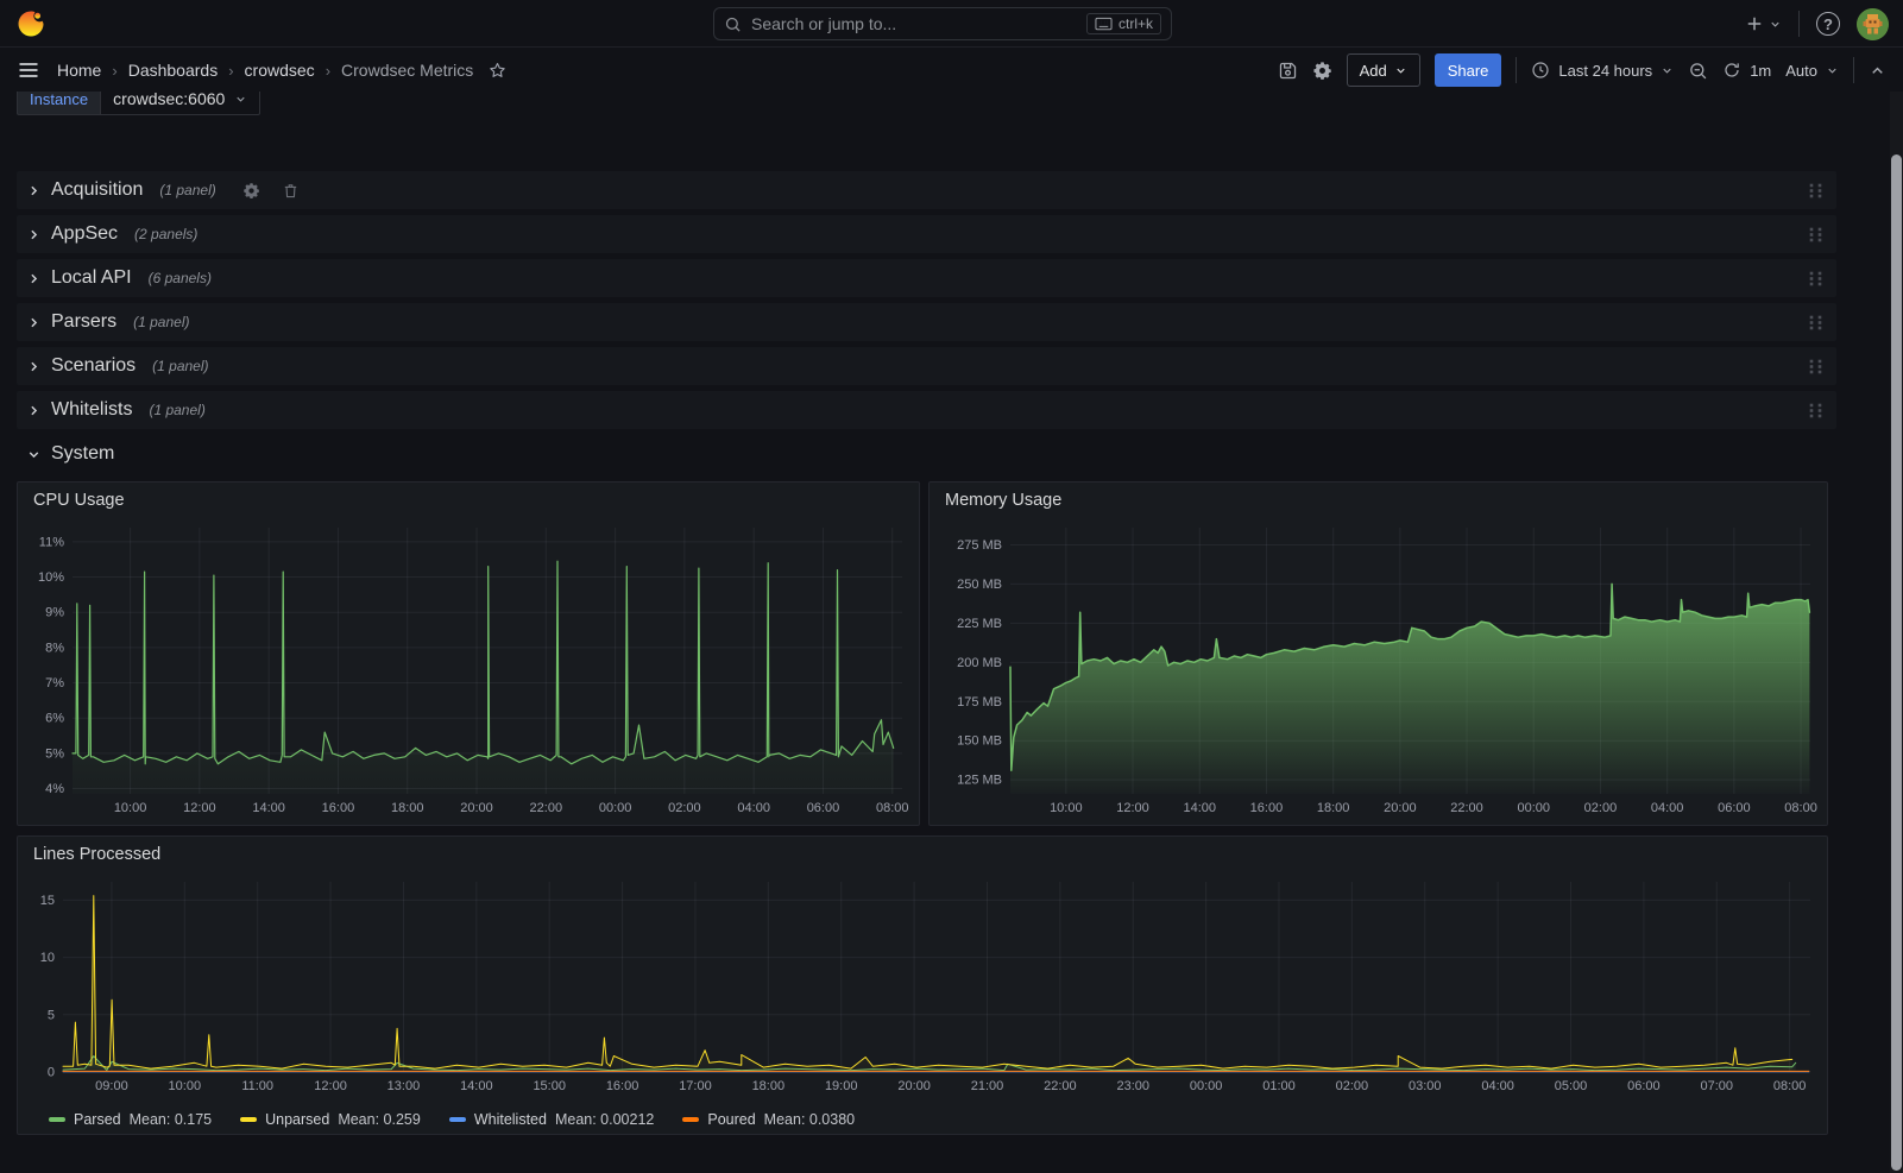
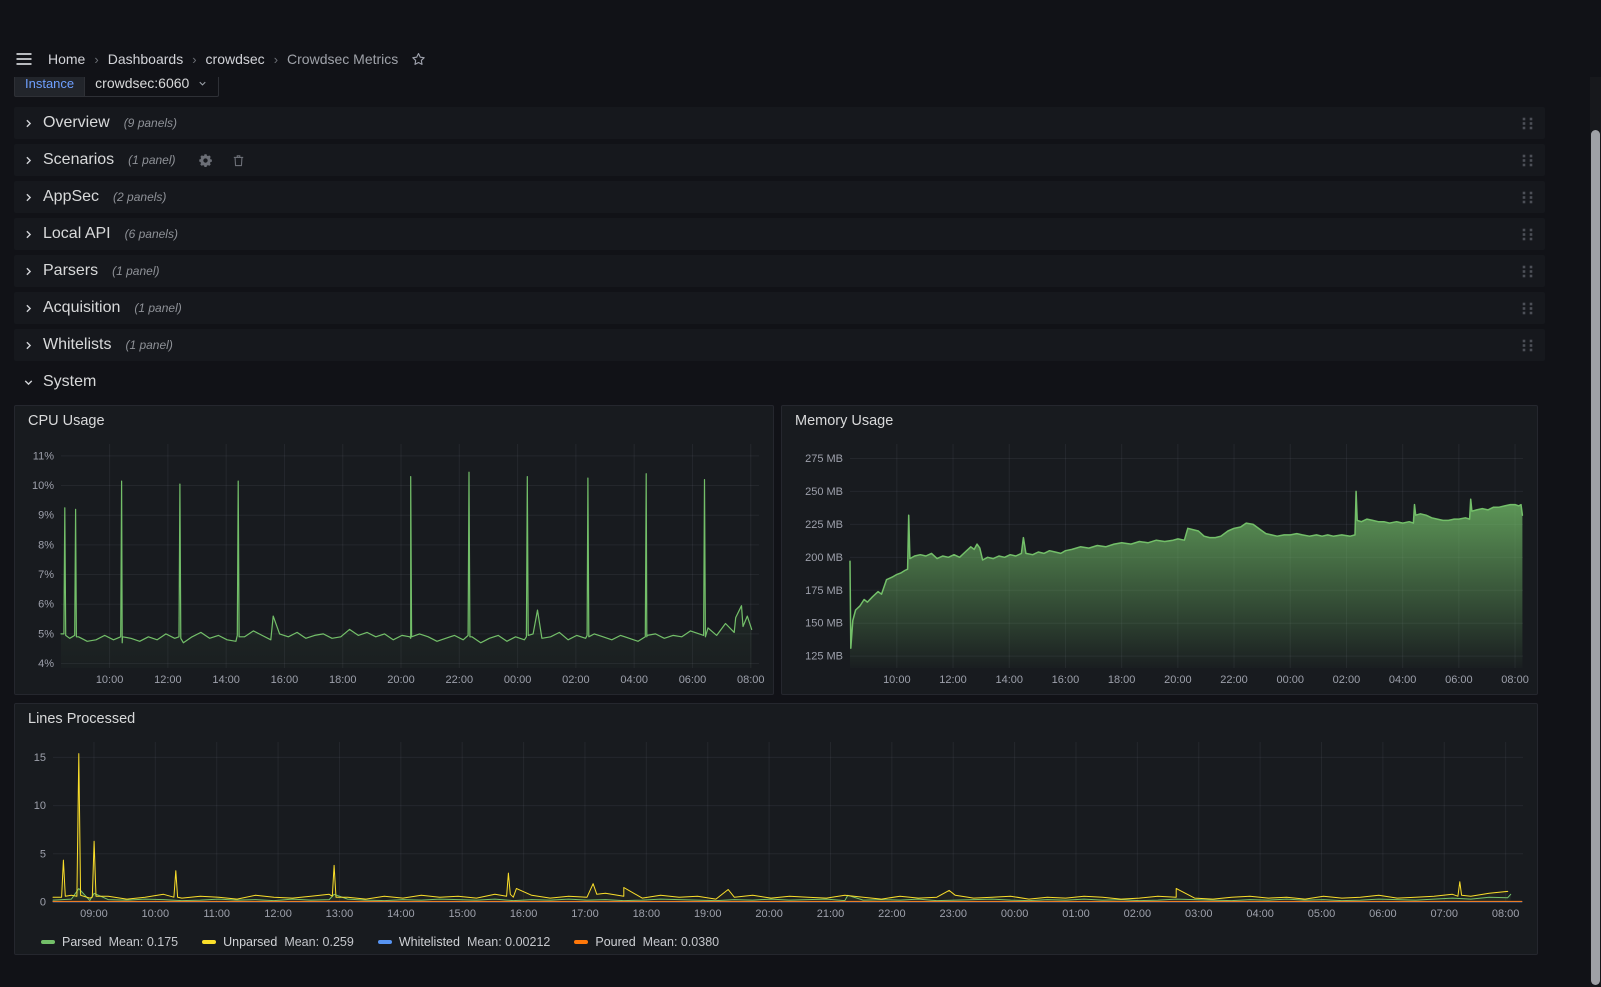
- Search or jump to...
- ctrl+k
- ?
  Home
  ›
  Dashboards
  ›
  crowdsec
  ›
  Crowdsec Metrics
- Add
- Share
- Last 24 hours
- 1m
- Auto
  Instance
  crowdsec:6060
+ Overview
+ (9 panels)
- Acquisition
+ Scenarios
  (1 panel)
  AppSec
  (2 panels)
  Local API
  (6 panels)
  Parsers
  (1 panel)
- Scenarios
+ Acquisition
  (1 panel)
  Whitelists
  (1 panel)
  System
  CPU Usage
  10:00
  12:00
  14:00
  16:00
  18:00
  20:00
  22:00
  00:00
  02:00
  04:00
  06:00
  08:00
  4%
  5%
  6%
  7%
  8%
  9%
  10%
  11%
  Memory Usage
  10:00
  12:00
  14:00
  16:00
  18:00
  20:00
  22:00
  00:00
  02:00
  04:00
  06:00
  08:00
  125 MB
  150 MB
  175 MB
  200 MB
  225 MB
  250 MB
  275 MB
  Lines Processed
  09:00
  10:00
  11:00
  12:00
  13:00
  14:00
  15:00
  16:00
  17:00
  18:00
  19:00
  20:00
  21:00
  22:00
  23:00
  00:00
  01:00
  02:00
  03:00
  04:00
  05:00
  06:00
  07:00
  08:00
  0
  5
  10
  15
  Parsed
  Mean: 0.175
  Unparsed
  Mean: 0.259
  Whitelisted
  Mean: 0.00212
  Poured
  Mean: 0.0380
